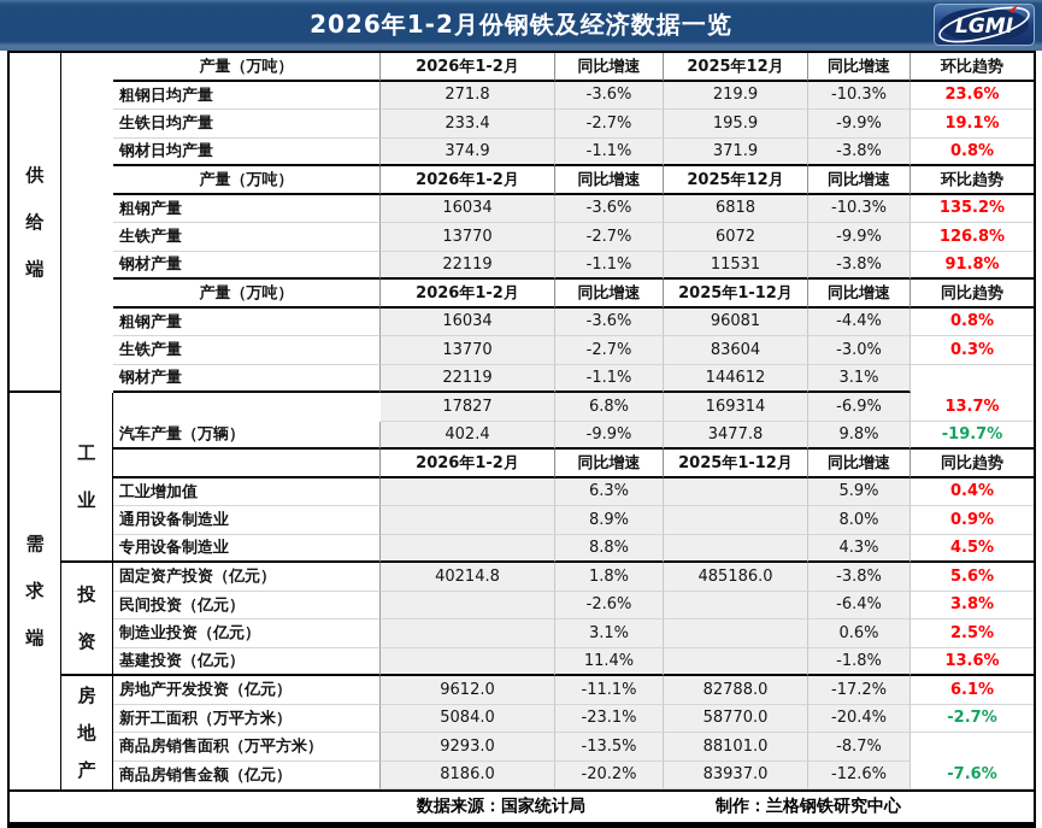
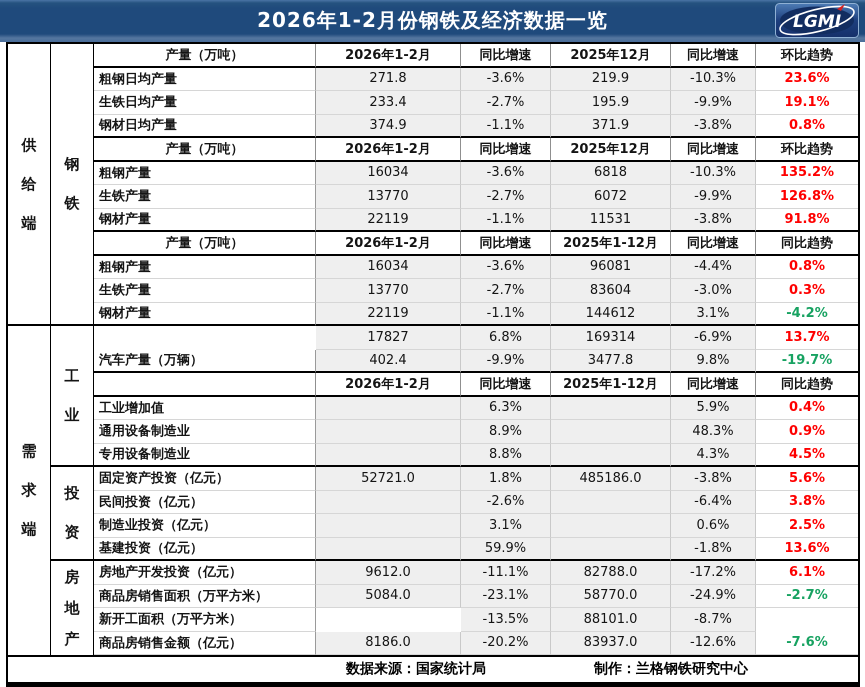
  2026年1-2月份钢铁及经济数据一览
  LGMI
  产量（万吨）
  2026年1-2月
  同比增速
  2025年12月
  同比增速
  环比趋势
  粗钢日均产量
  271.8
  -3.6%
  219.9
  -10.3%
  23.6%
  生铁日均产量
  233.4
  -2.7%
  195.9
  -9.9%
  19.1%
  钢材日均产量
  374.9
  -1.1%
  371.9
  -3.8%
  0.8%
  产量（万吨）
  2026年1-2月
  同比增速
  2025年12月
  同比增速
  环比趋势
  粗钢产量
  16034
  -3.6%
  6818
  -10.3%
  135.2%
  生铁产量
  13770
  -2.7%
  6072
  -9.9%
  126.8%
  钢材产量
  22119
  -1.1%
  11531
  -3.8%
  91.8%
  产量（万吨）
  2026年1-2月
  同比增速
  2025年1-12月
  同比增速
  同比趋势
  粗钢产量
  16034
  -3.6%
  96081
  -4.4%
  0.8%
  生铁产量
  13770
  -2.7%
  83604
  -3.0%
  0.3%
  钢材产量
  22119
  -1.1%
  144612
  3.1%
+ -4.2%
  17827
  6.8%
  169314
  -6.9%
  13.7%
  汽车产量（万辆）
  402.4
  -9.9%
  3477.8
  9.8%
  -19.7%
  2026年1-2月
  同比增速
  2025年1-12月
  同比增速
  同比趋势
  工业增加值
  6.3%
  5.9%
  0.4%
  通用设备制造业
  8.9%
- 8.0%
+ 48.3%
  0.9%
  专用设备制造业
  8.8%
  4.3%
  4.5%
  固定资产投资（亿元）
- 40214.8
+ 52721.0
  1.8%
  485186.0
  -3.8%
  5.6%
  民间投资（亿元）
  -2.6%
  -6.4%
  3.8%
  制造业投资（亿元）
  3.1%
  0.6%
  2.5%
  基建投资（亿元）
- 11.4%
+ 59.9%
  -1.8%
  13.6%
  房地产开发投资（亿元）
  9612.0
  -11.1%
  82788.0
  -17.2%
  6.1%
- 新开工面积（万平方米）
+ 商品房销售面积（万平方米）
  5084.0
  -23.1%
  58770.0
- -20.4%
+ -24.9%
  -2.7%
- 商品房销售面积（万平方米）
+ 新开工面积（万平方米）
- 9293.0
  -13.5%
  88101.0
  -8.7%
  商品房销售金额（亿元）
  8186.0
  -20.2%
  83937.0
  -12.6%
  -7.6%
  供
  给
  端
  需
  求
  端
+ 钢
+ 铁
  工
  业
  投
  资
  房
  地
  产
  数据来源：国家统计局
  制作：兰格钢铁研究中心
